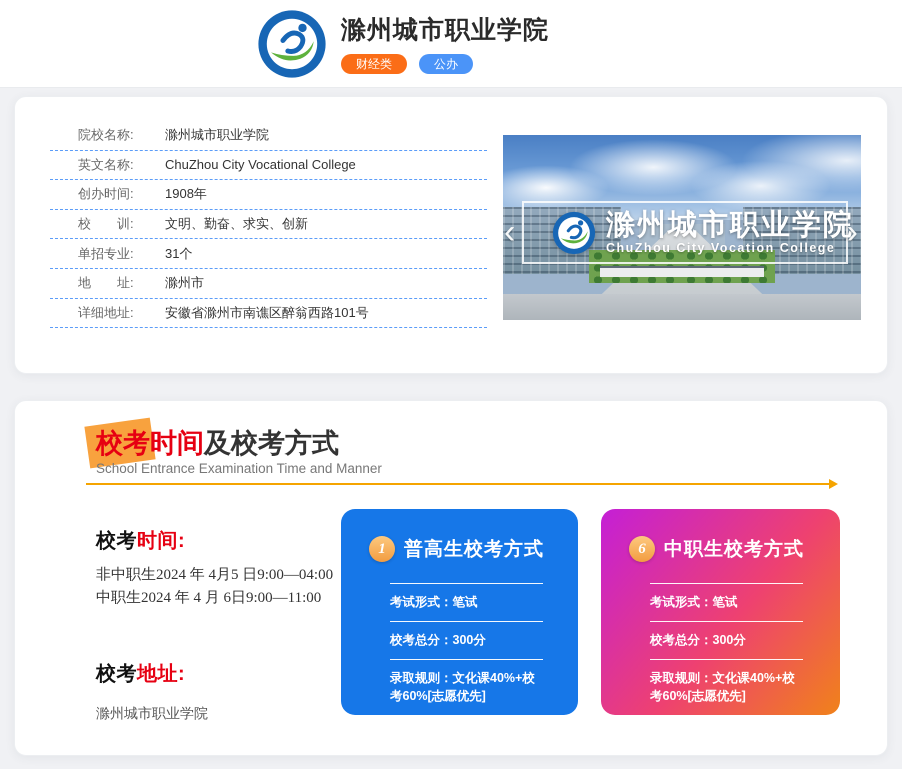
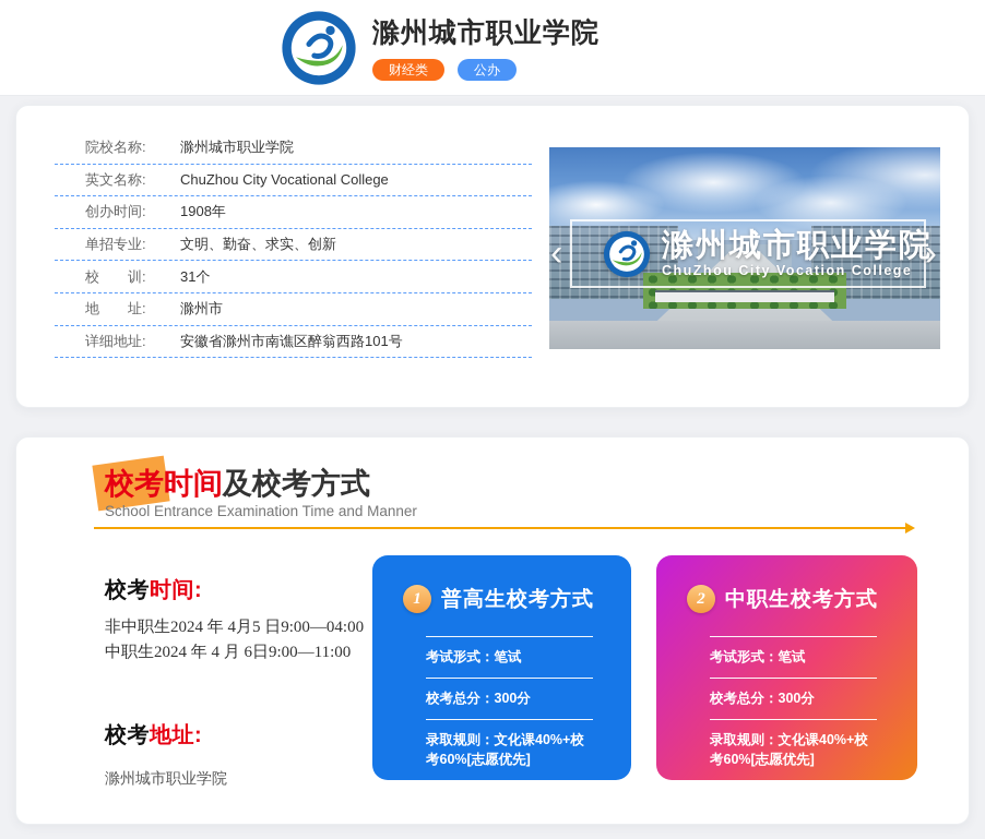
  滁州城市职业学院
  财经类
  公办
  院校名称:
  滁州城市职业学院
  英文名称:
  ChuZhou City Vocational College
  创办时间:
  1908年
- 校 训:
+ 单招专业:
  文明、勤奋、求实、创新
- 单招专业:
+ 校 训:
  31个
  地 址:
  滁州市
  详细地址:
  安徽省滁州市南谯区醉翁西路101号
  滁州城市职业学院
  ChuZhou City Vocation College
  ‹
  ›
  校考时间及校考方式
  School Entrance Examination Time and Manner
  校考时间:
  非中职生2024 年 4月5 日9:00—04:00
  中职生2024 年 4 月 6日9:00—11:00
  校考地址:
  滁州城市职业学院
  1
  普高生校考方式
  考试形式：笔试
  校考总分：300分
  录取规则：文化课40%+校考60%[志愿优先]
- 6
+ 2
  中职生校考方式
  考试形式：笔试
  校考总分：300分
  录取规则：文化课40%+校考60%[志愿优先]
